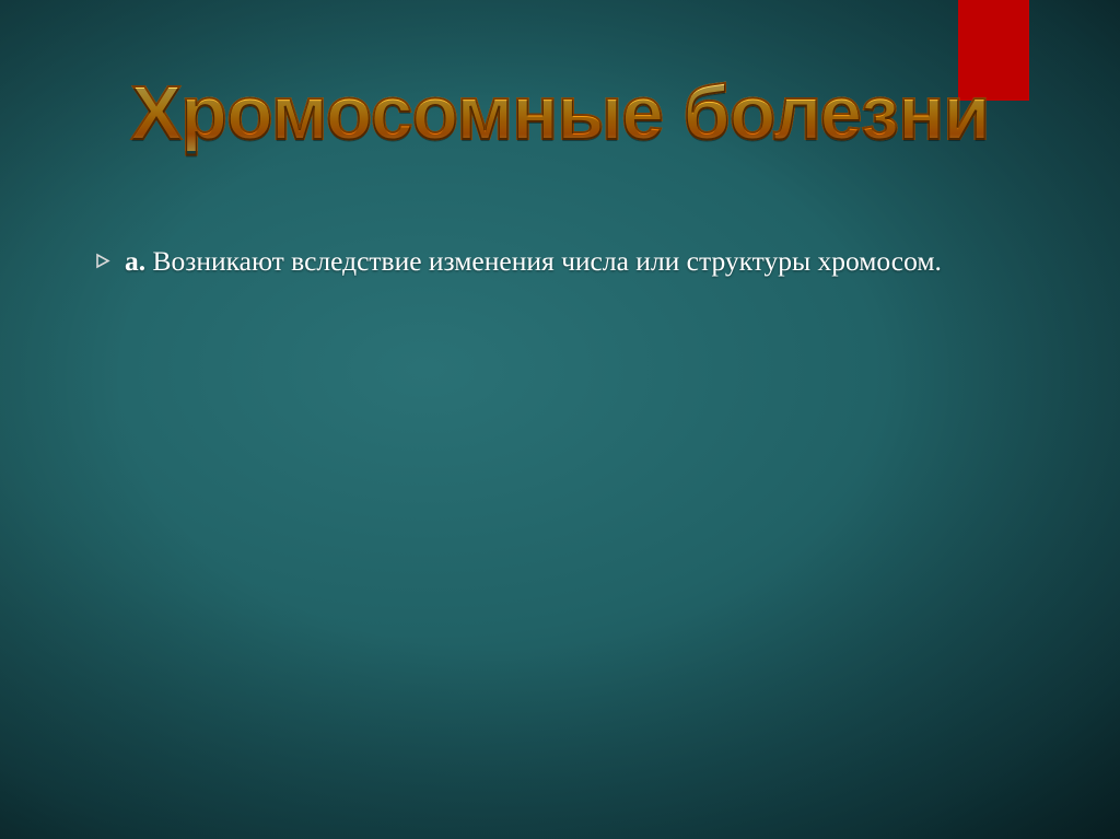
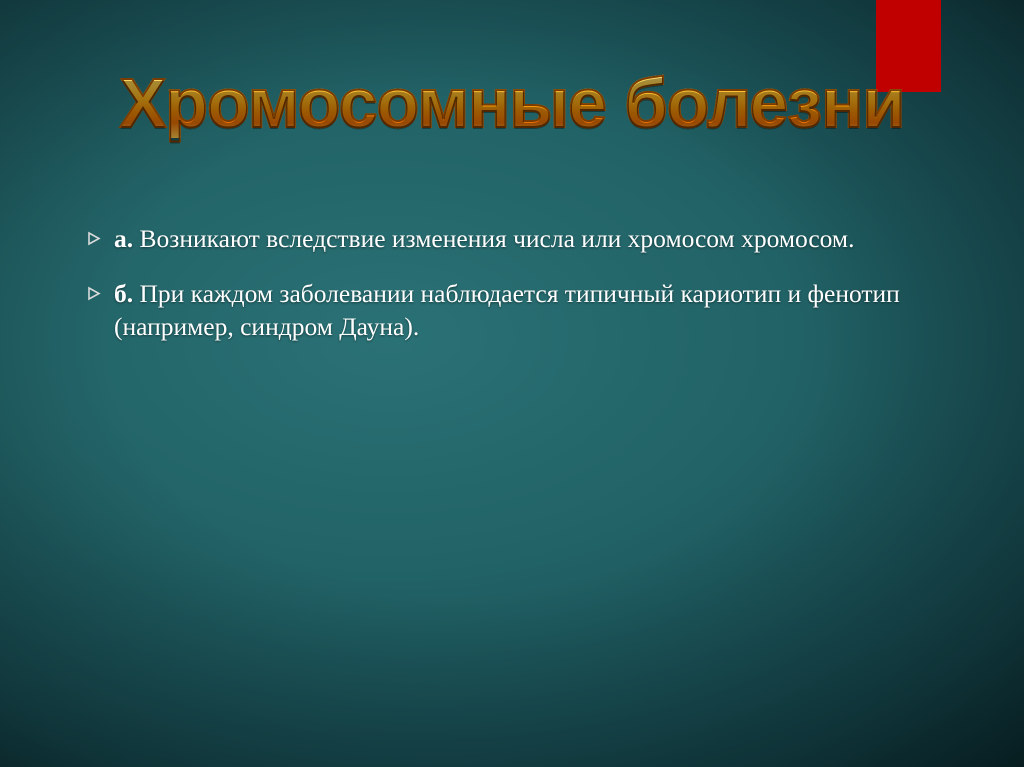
  Хромосомные болезни
- а. Возникают вследствие изменения числа или структуры хромосом.
+ а. Возникают вследствие изменения числа или хромосом хромосом.
+ б. При каждом заболевании наблюдается типичный кариотип и фенотип (например, синдром Дауна).
